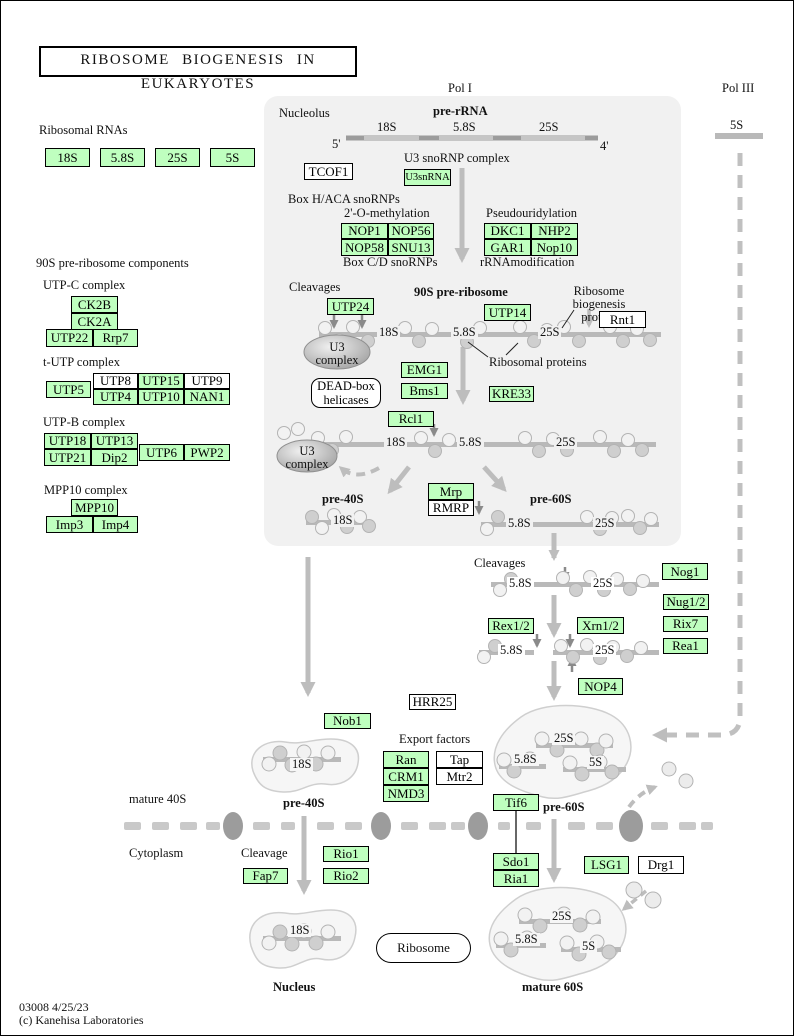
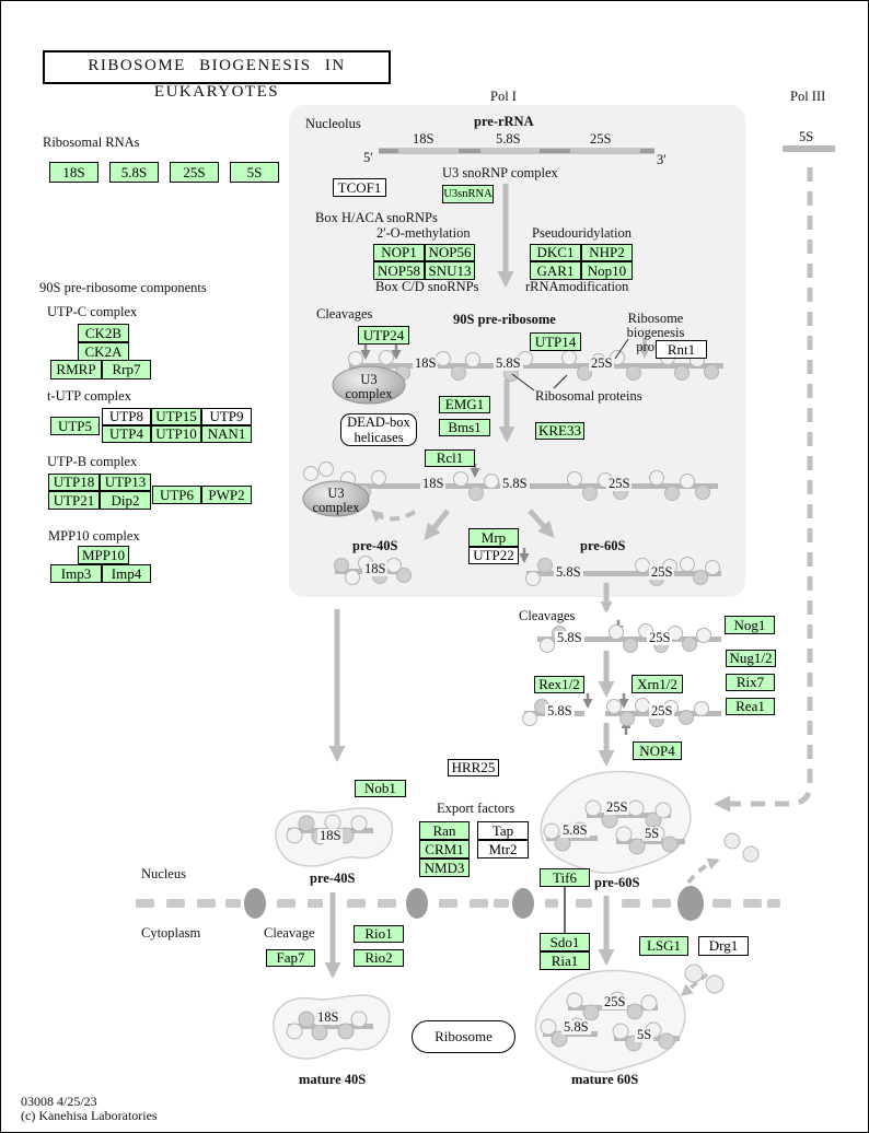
  RIBOSOME BIOGENESIS IN EUKARYOTES
  Ribosome
  03008 4/25/23
  (c) Kanehisa Laboratories
  18S
  5.8S
  25S
  5S
  CK2B
  CK2A
- UTP22
+ RMRP
  Rrp7
  UTP5
  UTP8
  UTP15
  UTP9
  UTP4
  UTP10
  NAN1
  UTP18
  UTP13
  UTP21
  Dip2
  UTP6
  PWP2
  MPP10
  Imp3
  Imp4
  TCOF1
  U3snRNA
  NOP1
  NOP56
  NOP58
  SNU13
  DKC1
  NHP2
  GAR1
  Nop10
  UTP24
  UTP14
  Rnt1
  EMG1
  Bms1
  KRE33
  DEAD-box
  helicases
  Rcl1
  Mrp
- RMRP
+ UTP22
  Nog1
  Nug1/2
  Rix7
  Rea1
  Rex1/2
  Xrn1/2
  NOP4
  HRR25
  Nob1
  Ran
  CRM1
  NMD3
  Tap
  Mtr2
  Tif6
  Sdo1
  Ria1
  LSG1
  Drg1
  Fap7
  Rio1
  Rio2
  Ribosomal RNAs
  90S pre-ribosome components
  UTP-C complex
  t-UTP complex
  UTP-B complex
  MPP10 complex
  Pol I
  Pol III
  Nucleolus
  pre-rRNA
  5'
- 4'
+ 3'
  18S
  5.8S
  25S
  5S
  U3 snoRNP complex
  Box H/ACA snoRNPs
  2'-O-methylation
  Box C/D snoRNPs
  Pseudouridylation
  rRNAmodification
  Cleavages
  90S pre-ribosome
  Ribosome biogenesis
  U3
  complex
  18S
  5.8S
  25S
  Ribosomal proteins
  U3
  complex
  18S
  5.8S
  25S
  pre-40S
  18S
  pre-60S
  5.8S
  25S
  Cleavages
  5.8S
  25S
  5.8S
  25S
  Export factors
- mature 40S
+ Nucleus
  Cytoplasm
  Cleavage
  18S
  pre-40S
  25S
  5.8S
  5S
  pre-60S
  18S
- Nucleus
+ mature 40S
  25S
  5.8S
  5S
  mature 60S
